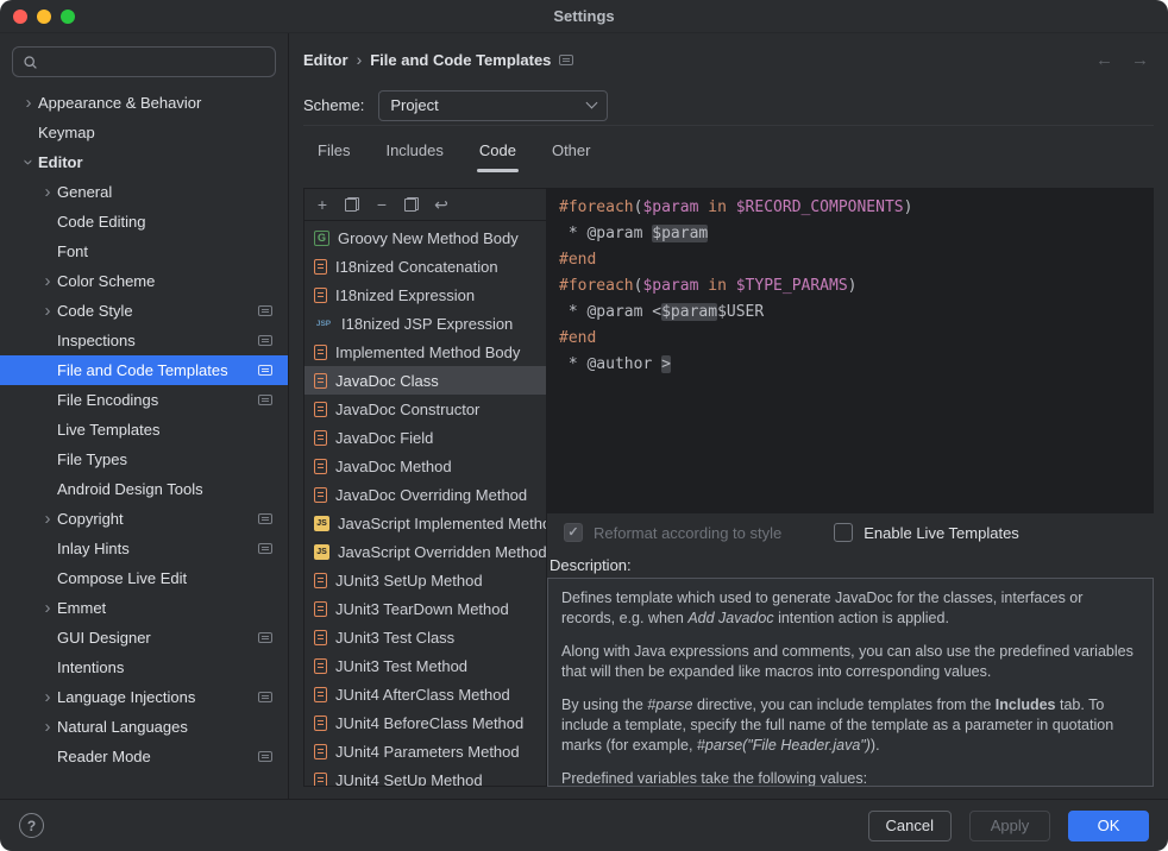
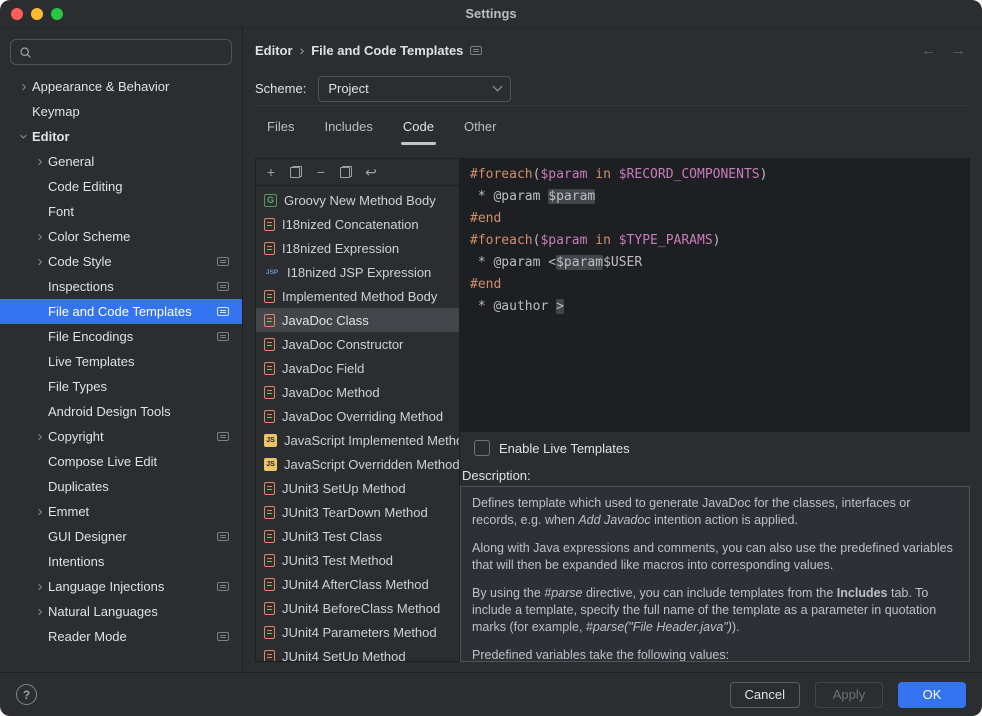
  Settings
  ›
  Appearance & Behavior
  Keymap
  Editor
  ›
  General
  Code Editing
  Font
  ›
  Color Scheme
  ›
  Code Style
  Inspections
  File and Code Templates
  File Encodings
  Live Templates
  File Types
  Android Design Tools
  ›
  Copyright
- Inlay Hints
  Compose Live Edit
+ Duplicates
  ›
  Emmet
  GUI Designer
  Intentions
  ›
  Language Injections
  ›
  Natural Languages
  Reader Mode
  Editor
  ›
  File and Code Templates
  ←
  →
  Scheme:
  Project
  Files
  Includes
  Code
  Other
  +
  −
  ↩
  G
  Groovy New Method Body
  I18nized Concatenation
  I18nized Expression
  I18nized JSP Expression
  Implemented Method Body
  JavaDoc Class
  JavaDoc Constructor
  JavaDoc Field
  JavaDoc Method
  JavaDoc Overriding Method
  JavaScript Implemented Meth
  JavaScript Overridden Method
  JUnit3 SetUp Method
  JUnit3 TearDown Method
  JUnit3 Test Class
  JUnit3 Test Method
  JUnit4 AfterClass Method
  JUnit4 BeforeClass Method
  JUnit4 Parameters Method
  JUnit4 SetUp Method
  #foreach($param in $RECORD_COMPONENTS)
  * @param $param
  #end
  #foreach($param in $TYPE_PARAMS)
  * @param <$param$USER
  #end
  * @author >
- ✓
- Reformat according to style
  Enable Live Templates
  Description:
  Defines template which used to generate JavaDoc for the classes, interfaces or records, e.g. when Add Javadoc intention action is applied.
  Along with Java expressions and comments, you can also use the predefined variables that will then be expanded like macros into corresponding values.
  By using the #parse directive, you can include templates from the Includes tab. To include a template, specify the full name of the template as a parameter in quotation marks (for example, #parse("File Header.java")).
  Predefined variables take the following values:
  ?
  Cancel
  Apply
  OK
